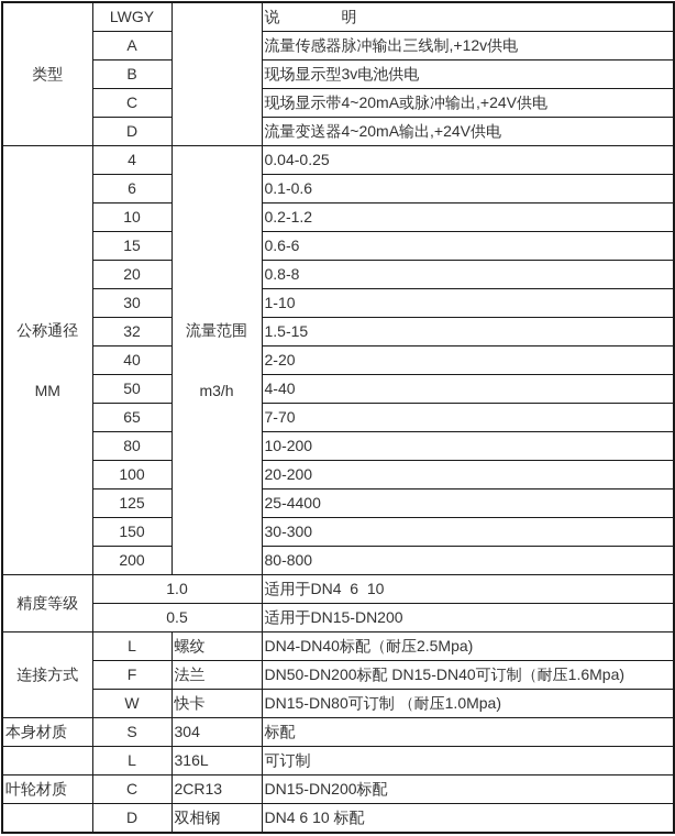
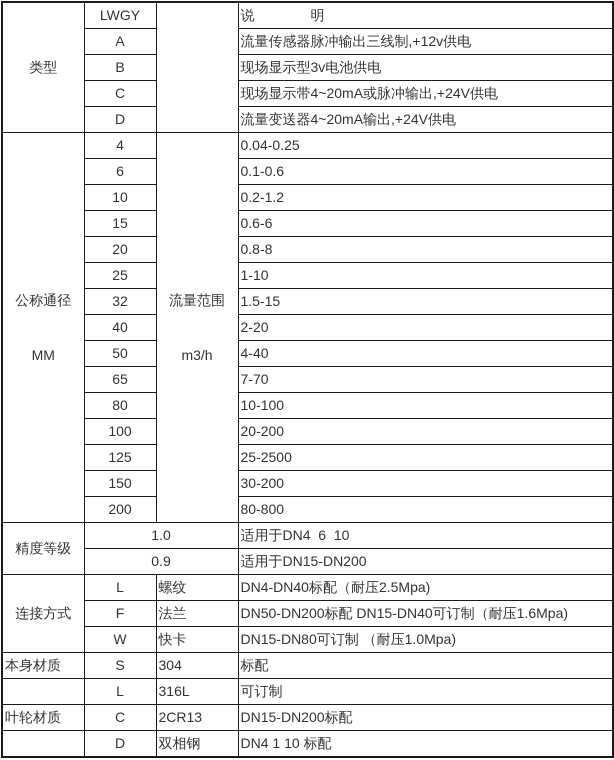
  类型	LWGY		说 明
  A	流量传感器脉冲输出三线制,+12v供电
  B	现场显示型3v电池供电
  C	现场显示带4~20mA或脉冲输出,+24V供电
  D	流量变送器4~20mA输出,+24V供电
  公称通径 MM	4	流量范围 m3/h	0.04-0.25
  6	0.1-0.6
  10	0.2-1.2
  15	0.6-6
  20	0.8-8
- 30	1-10
+ 25	1-10
  32	1.5-15
  40	2-20
  50	4-40
  65	7-70
- 80	10-200
+ 80	10-100
  100	20-200
- 125	25-4400
+ 125	25-2500
- 150	30-300
+ 150	30-200
  200	80-800
  精度等级	1.0	适用于DN4 6 10
- 0.5	适用于DN15-DN200
+ 0.9	适用于DN15-DN200
  连接方式	L	螺纹	DN4-DN40标配（耐压2.5Mpa)
  F	法兰	DN50-DN200标配 DN15-DN40可订制（耐压1.6Mpa)
  W	快卡	DN15-DN80可订制 （耐压1.0Mpa)
  本身材质	S	304	标配
  	L	316L	可订制
  叶轮材质	C	2CR13	DN15-DN200标配
- 	D	双相钢	DN4 6 10 标配
+ 	D	双相钢	DN4 1 10 标配
